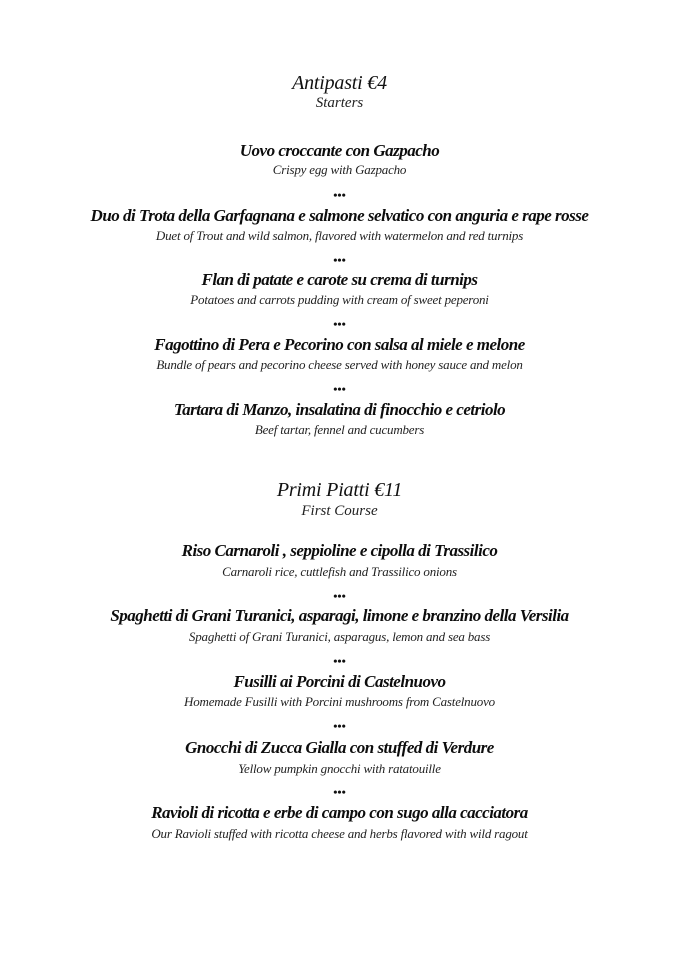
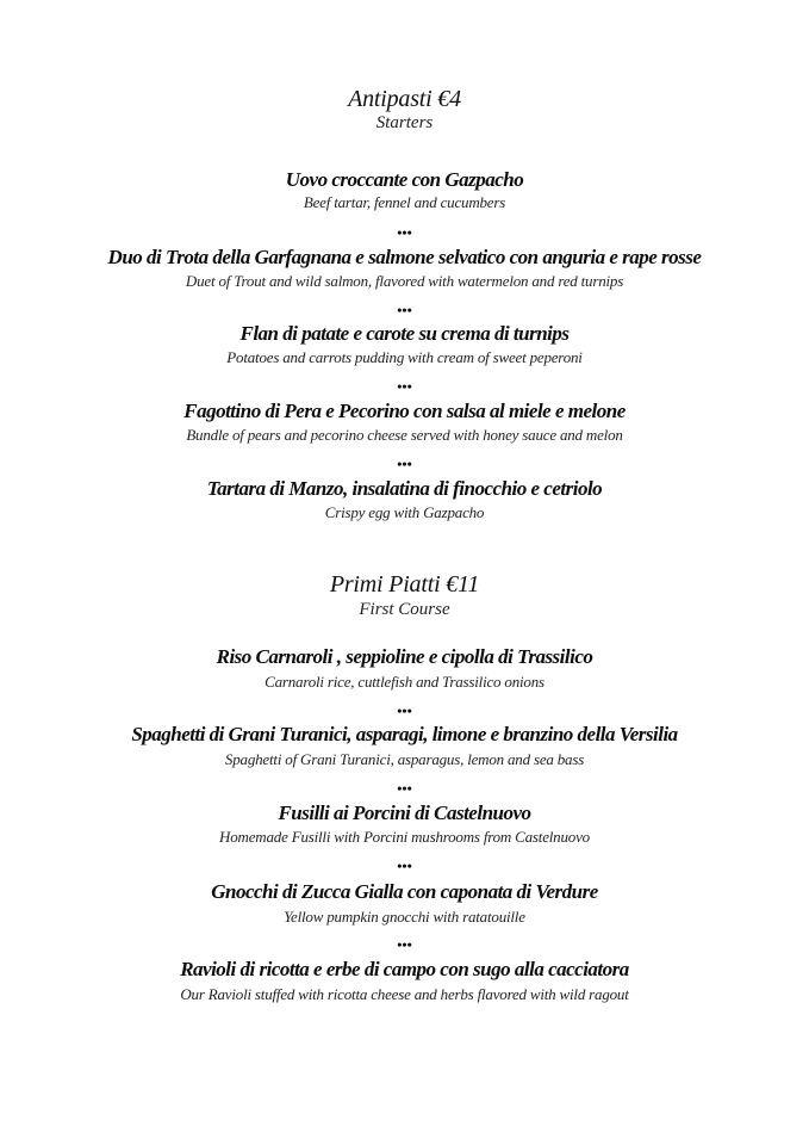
  Antipasti €4
  Starters
  Uovo croccante con Gazpacho
- Crispy egg with Gazpacho
+ Beef tartar, fennel and cucumbers
  •••
  Duo di Trota della Garfagnana e salmone selvatico con anguria e rape rosse
  Duet of Trout and wild salmon, flavored with watermelon and red turnips
  •••
  Flan di patate e carote su crema di turnips
  Potatoes and carrots pudding with cream of sweet peperoni
  •••
  Fagottino di Pera e Pecorino con salsa al miele e melone
  Bundle of pears and pecorino cheese served with honey sauce and melon
  •••
  Tartara di Manzo, insalatina di finocchio e cetriolo
- Beef tartar, fennel and cucumbers
+ Crispy egg with Gazpacho
  Primi Piatti €11
  First Course
  Riso Carnaroli , seppioline e cipolla di Trassilico
  Carnaroli rice, cuttlefish and Trassilico onions
  •••
  Spaghetti di Grani Turanici, asparagi, limone e branzino della Versilia
  Spaghetti of Grani Turanici, asparagus, lemon and sea bass
  •••
  Fusilli ai Porcini di Castelnuovo
  Homemade Fusilli with Porcini mushrooms from Castelnuovo
  •••
- Gnocchi di Zucca Gialla con stuffed di Verdure
+ Gnocchi di Zucca Gialla con caponata di Verdure
  Yellow pumpkin gnocchi with ratatouille
  •••
  Ravioli di ricotta e erbe di campo con sugo alla cacciatora
  Our Ravioli stuffed with ricotta cheese and herbs flavored with wild ragout
